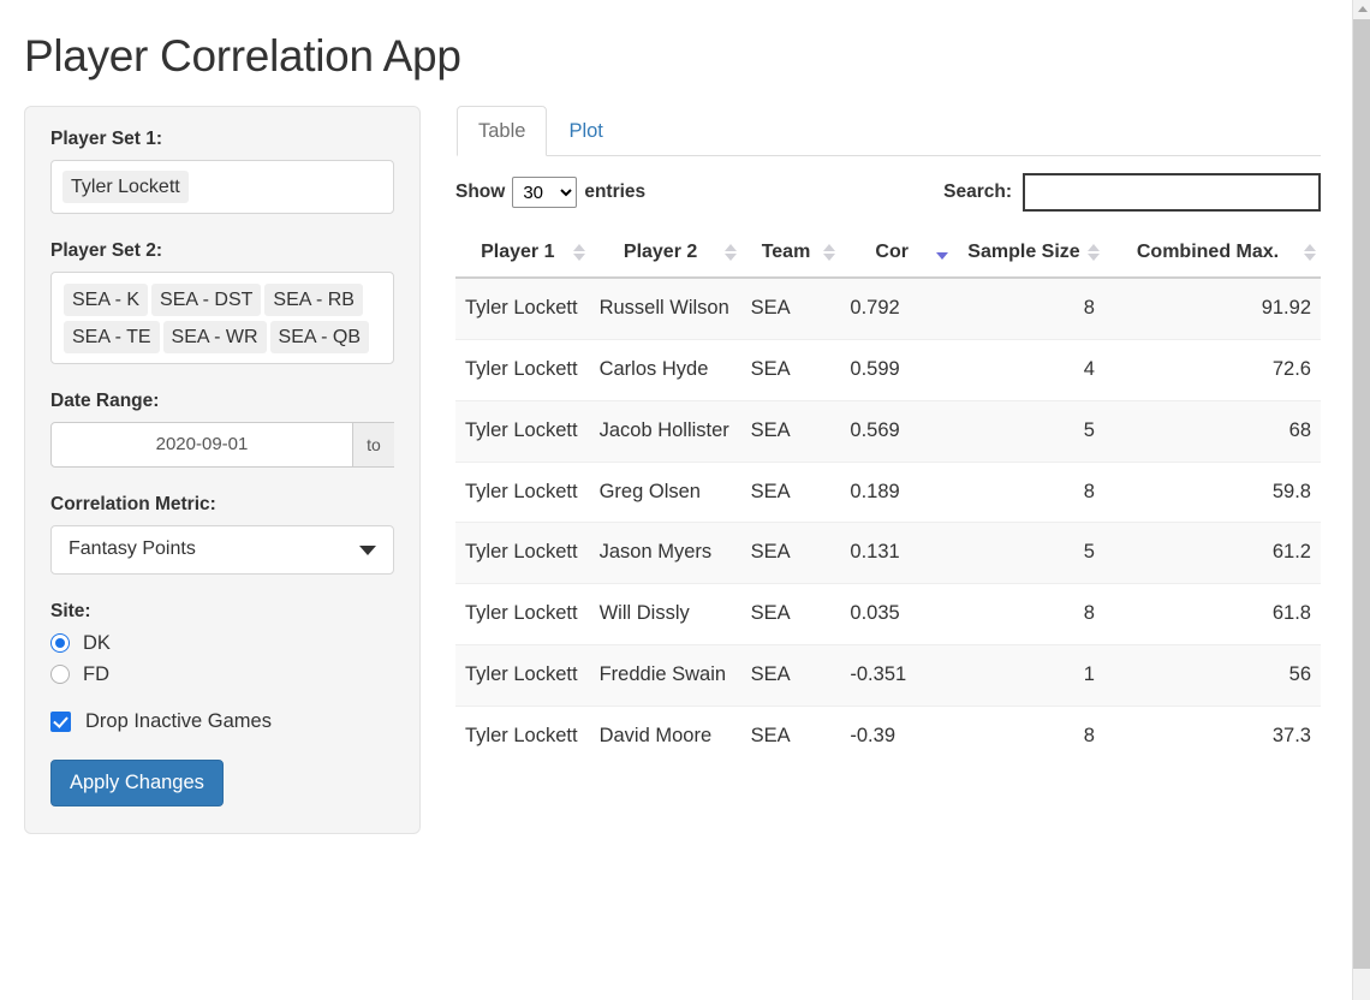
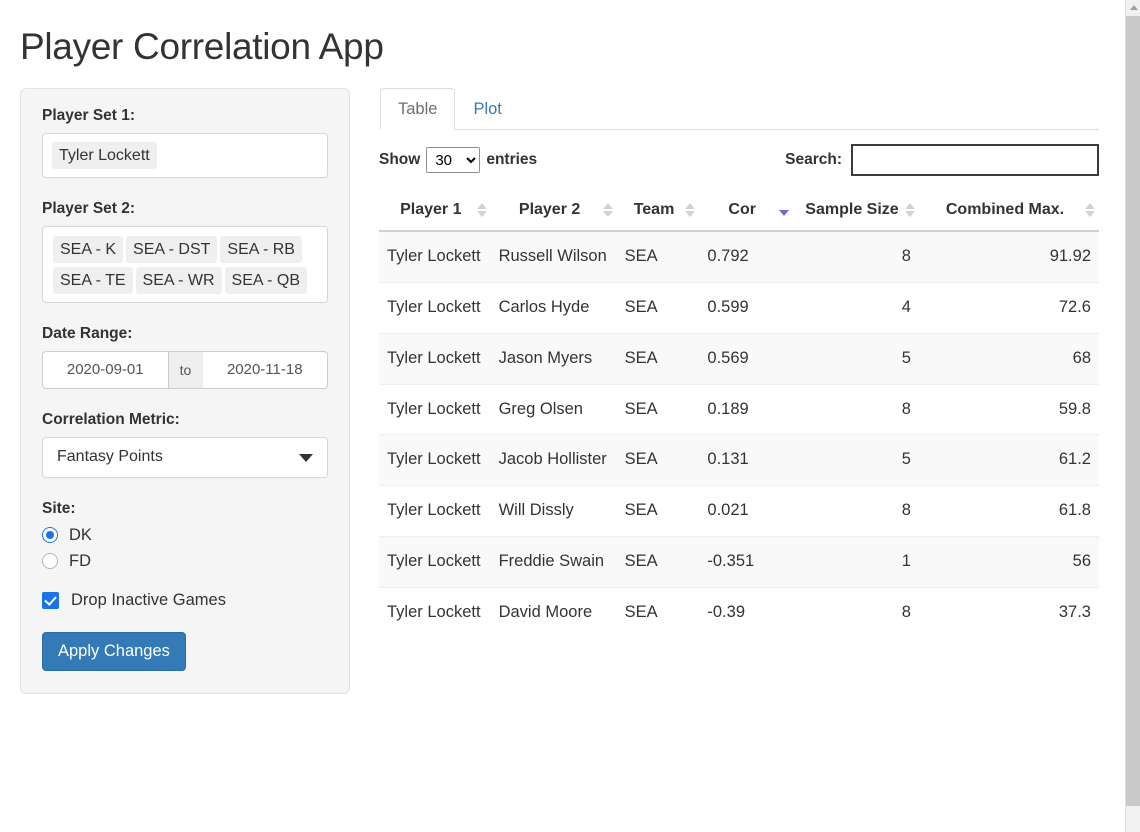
  Player Correlation App
  Player Set 1:
  Tyler Lockett
  Player Set 2:
  SEA - K SEA - DST SEA - RBSEA - TE SEA - WR SEA - QB
  Date Range:
  2020-09-01
  to
+ 2020-11-18
  Correlation Metric:
  Fantasy Points
  Site:
  DK
  FD
  Drop Inactive Games
  Apply Changes
  Table
  Plot
  Show
  30
  entries
  Search:
  Player 1	Player 2	Team	Cor	Sample Size	Combined Max.
  Tyler Lockett	Russell Wilson	SEA	0.792	8	91.92
  Tyler Lockett	Carlos Hyde	SEA	0.599	4	72.6
- Tyler Lockett	Jacob Hollister	SEA	0.569	5	68
+ Tyler Lockett	Jason Myers	SEA	0.569	5	68
  Tyler Lockett	Greg Olsen	SEA	0.189	8	59.8
- Tyler Lockett	Jason Myers	SEA	0.131	5	61.2
+ Tyler Lockett	Jacob Hollister	SEA	0.131	5	61.2
- Tyler Lockett	Will Dissly	SEA	0.035	8	61.8
+ Tyler Lockett	Will Dissly	SEA	0.021	8	61.8
  Tyler Lockett	Freddie Swain	SEA	-0.351	1	56
  Tyler Lockett	David Moore	SEA	-0.39	8	37.3
